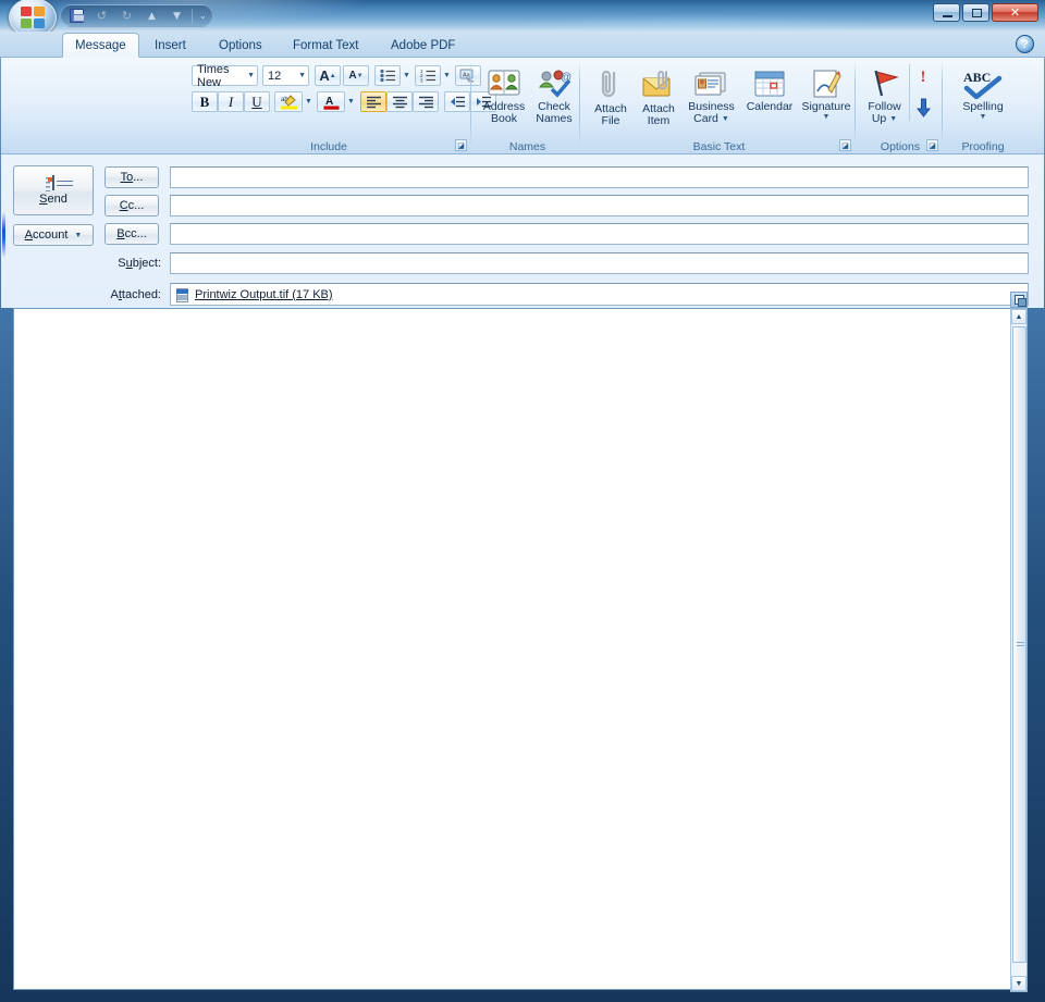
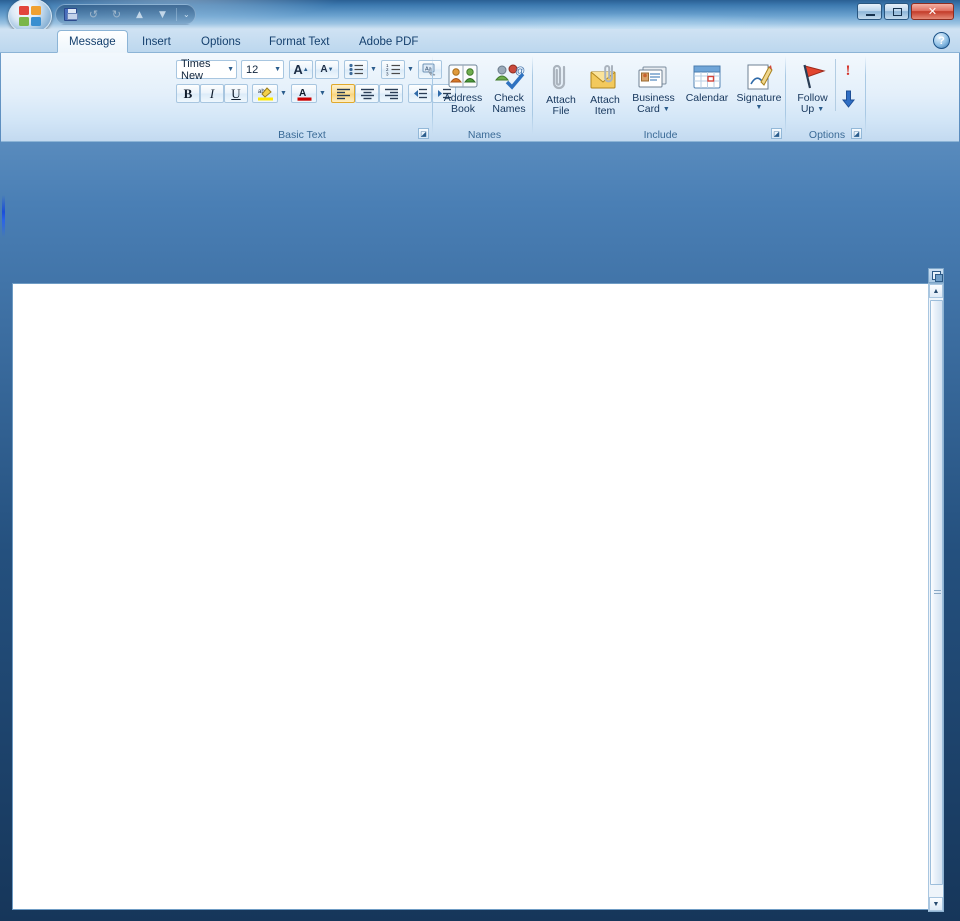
  ✕
  ↺
  ↻
  ▲
  ▼
  ⌄
  Message
  Insert
  Options
  Format Text
  Adobe PDF
  ?
  Times New
  12
  A
  A
  B
  I
  U
  A
- Include
+ Basic Text
  Address
  Book
  @
  Check
  Names
  Names
  Attach
  File
  Attach
  Item
  Business
  Card
  Calendar
  Signature
- Basic Text
+ Include
  Follow
  Up
  !
  Options
- ABC
- Spelling
- Proofing
- Send
- Account
- To...
- Cc...
- Bcc...
- Subject:
- Attached:
- Printwiz Output.tif (17 KB)
